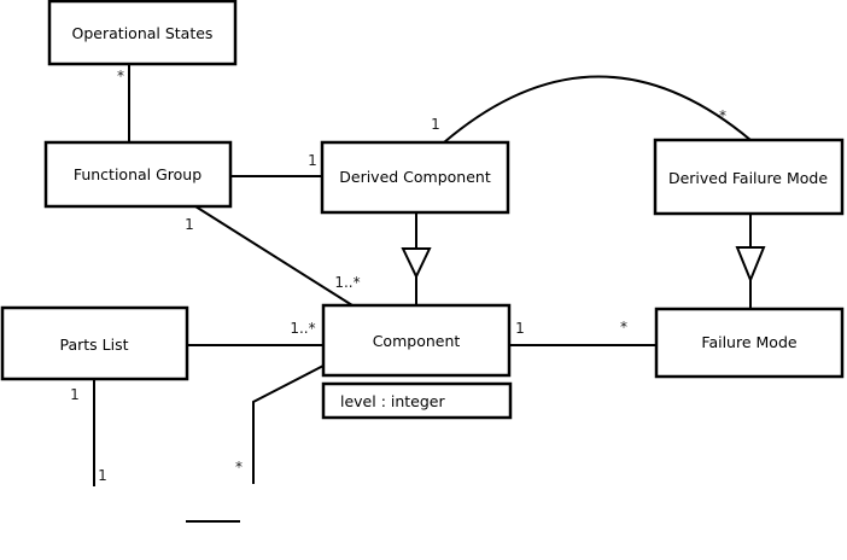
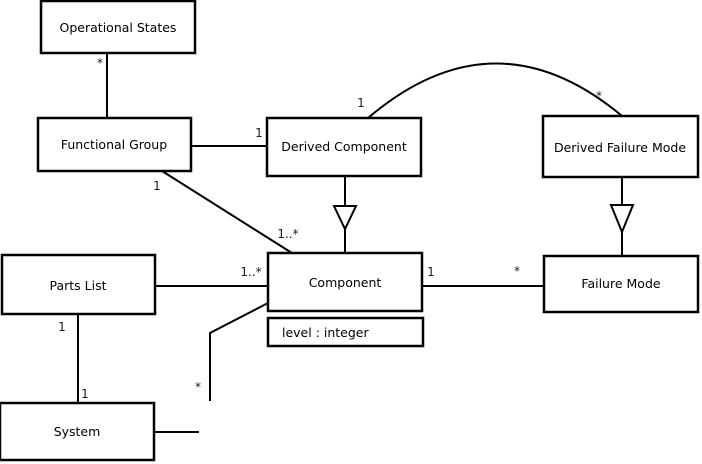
  *
  1
  1
  1..*
  1
  *
  1..*
  1
  *
  1
  1
  *
  Operational States
  Functional Group
  Derived Component
  Derived Failure Mode
  Parts List
  Component
  level : integer
  Failure Mode
+ System
